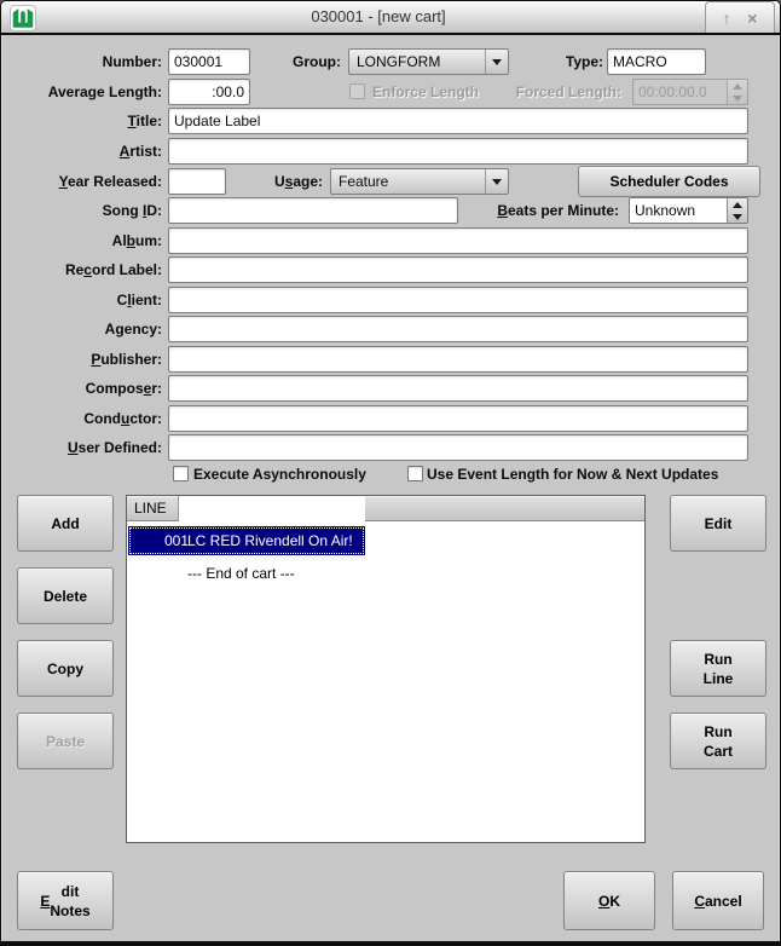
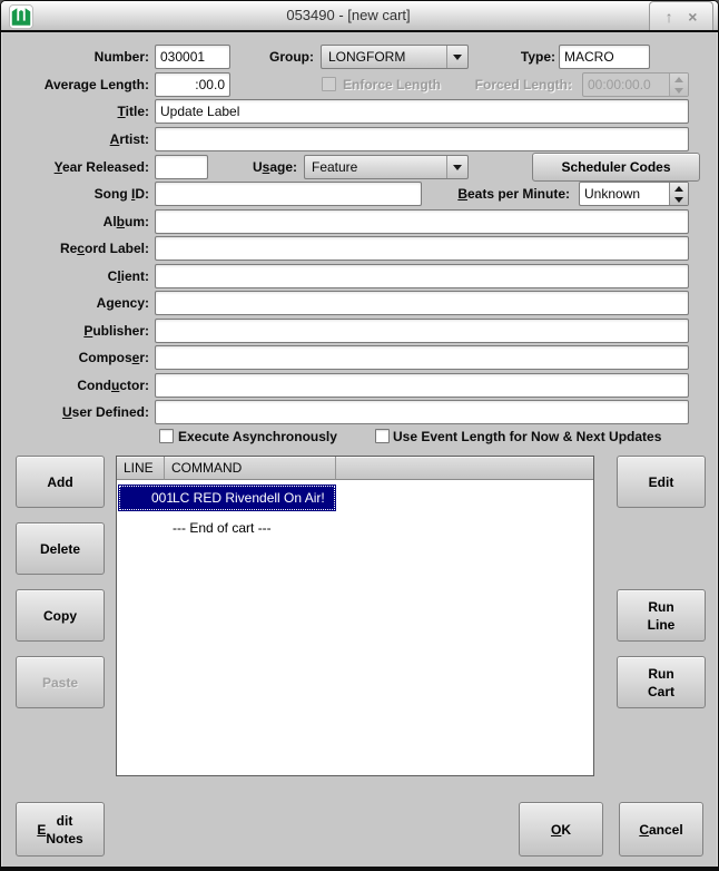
- 030001 - [new cart]
+ 053490 - [new cart]
  ↑
  ×
  Number:
  030001
  Group:
  LONGFORM
  Type:
  MACRO
  Average Length:
  :00.0
  Enforce Length
  Forced Length:
  00:00:00.0
  Title:
  Update Label
  Artist:
  Year Released:
  Usage:
  Feature
  Scheduler Codes
  Song ID:
  Beats per Minute:
  Unknown
  Album:
  Record Label:
  Client:
  Agency:
  Publisher:
  Composer:
  Conductor:
  User Defined:
  Execute Asynchronously
  Use Event Length for Now & Next Updates
  Add
  Delete
  Copy
  Paste
  LINE
+ COMMAND
  001
  LC RED Rivendell On Air!
  --- End of cart ---
  Edit
  Run
  Line
  Run
  Cart
  E
  dit
  Notes
  O
  K
  C
  ancel
